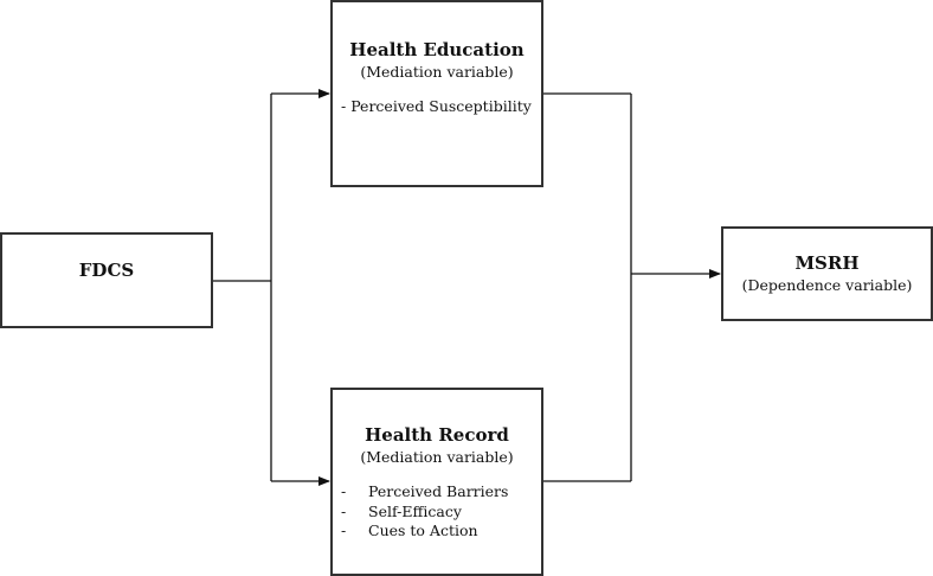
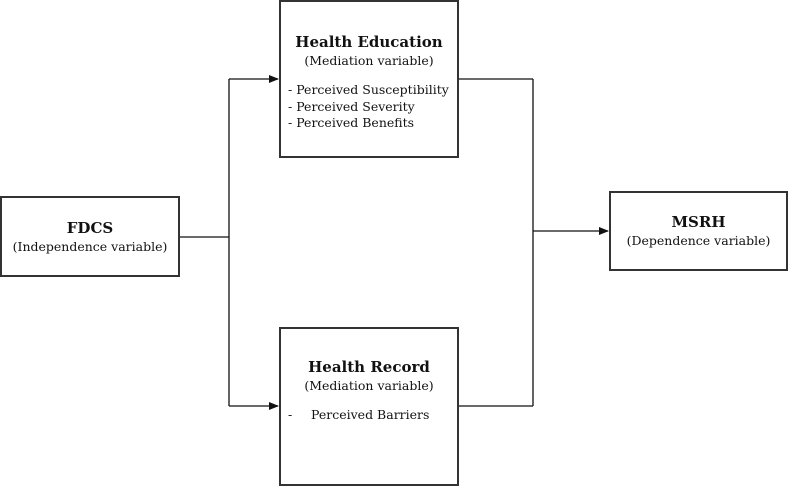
  FDCS
+ (Independence variable)
  Health Education
  (Mediation variable)
  - Perceived Susceptibility
+ - Perceived Severity
+ - Perceived Benefits
  Health Record
  (Mediation variable)
  - Perceived Barriers
- - Self-Efficacy
- - Cues to Action
  MSRH
  (Dependence variable)
